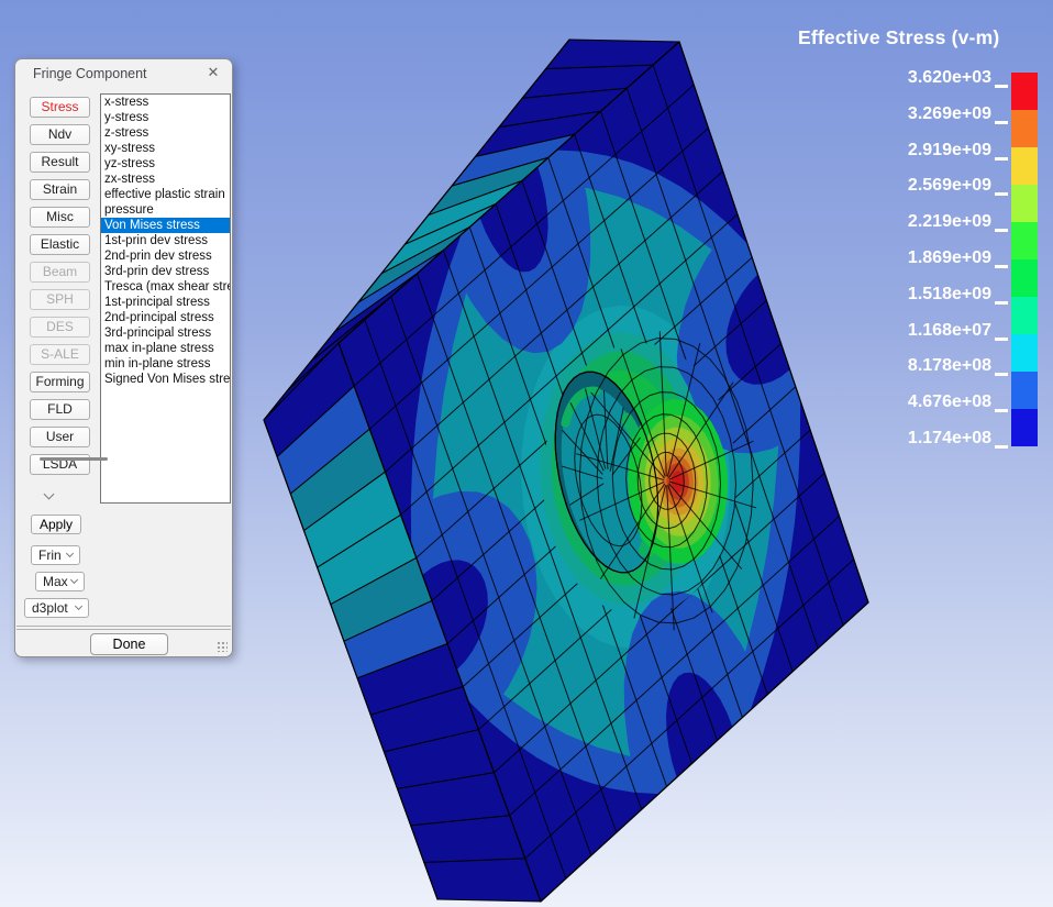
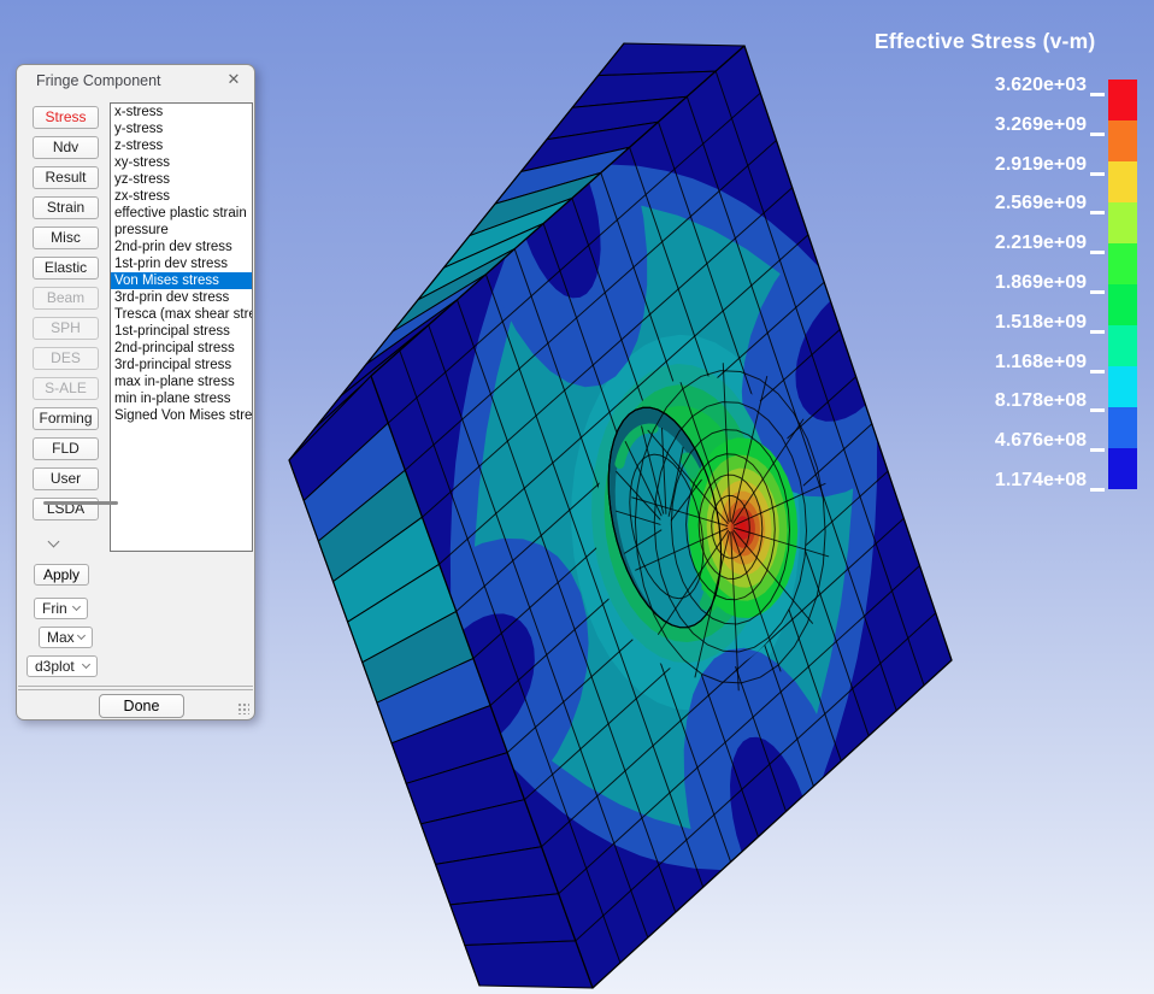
  Effective Stress (v-m)
  3.620e+03
  3.269e+09
  2.919e+09
  2.569e+09
  2.219e+09
  1.869e+09
  1.518e+09
- 1.168e+07
+ 1.168e+09
  8.178e+08
  4.676e+08
  1.174e+08
  Fringe Component
  ✕
  Stress
  Ndv
  Result
  Strain
  Misc
  Elastic
  Beam
  SPH
  DES
  S-ALE
  Forming
  FLD
  User
  LSDA
  x-stress
  y-stress
  z-stress
  xy-stress
  yz-stress
  zx-stress
  effective plastic strain
  pressure
- Von Mises stress
+ 2nd-prin dev stress
  1st-prin dev stress
- 2nd-prin dev stress
+ Von Mises stress
  3rd-prin dev stress
  Tresca (max shear str
  1st-principal stress
  2nd-principal stress
  3rd-principal stress
  max in-plane stress
  min in-plane stress
  Signed Von Mises stre
  Apply
  Frin
  Max
  d3plot
  Done
